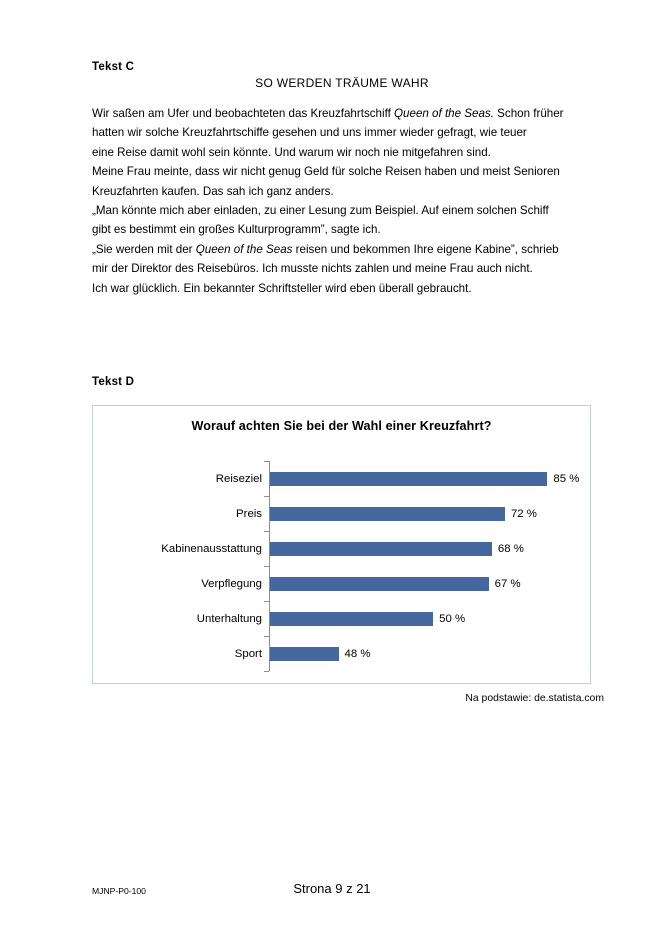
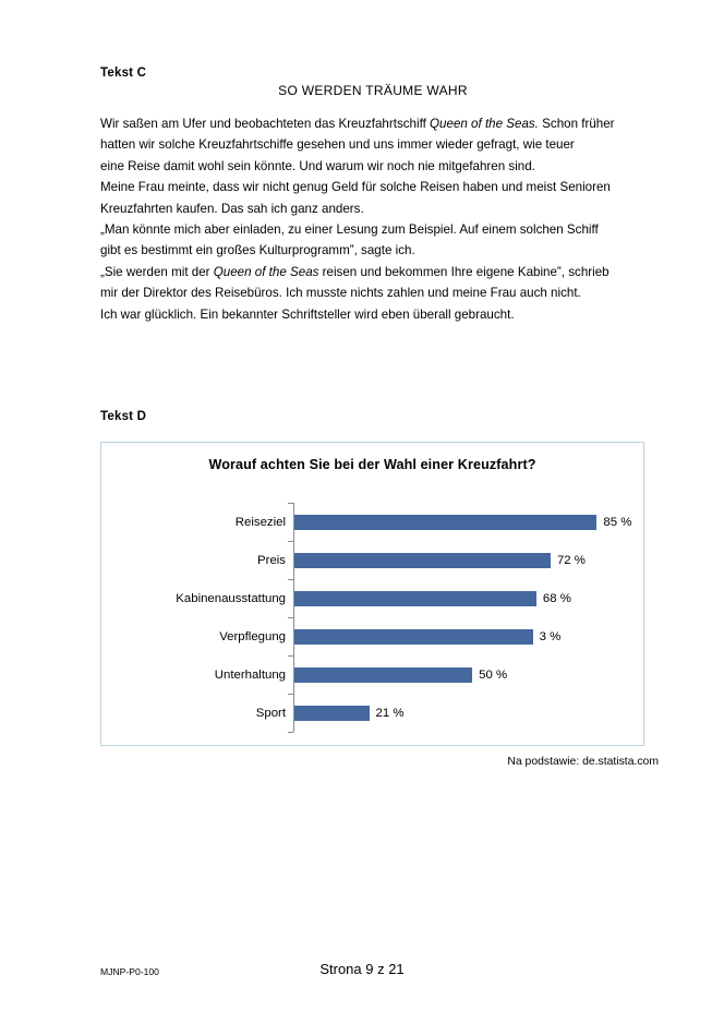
  Tekst C
  SO WERDEN TRÄUME WAHR
  Wir saßen am Ufer und beobachteten das Kreuzfahrtschiff Queen of the Seas. Schon früher
  hatten wir solche Kreuzfahrtschiffe gesehen und uns immer wieder gefragt, wie teuer
  eine Reise damit wohl sein könnte. Und warum wir noch nie mitgefahren sind.
  Meine Frau meinte, dass wir nicht genug Geld für solche Reisen haben und meist Senioren
  Kreuzfahrten kaufen. Das sah ich ganz anders.
  „Man könnte mich aber einladen, zu einer Lesung zum Beispiel. Auf einem solchen Schiff
  gibt es bestimmt ein großes Kulturprogramm”, sagte ich.
  „Sie werden mit der Queen of the Seas reisen und bekommen Ihre eigene Kabine”, schrieb
  mir der Direktor des Reisebüros. Ich musste nichts zahlen und meine Frau auch nicht.
  Ich war glücklich. Ein bekannter Schriftsteller wird eben überall gebraucht.
  Tekst D
  Worauf achten Sie bei der Wahl einer Kreuzfahrt?
  Reiseziel
  85 %
  Preis
  72 %
  Kabinenausstattung
  68 %
  Verpflegung
- 67 %
+ 3 %
  Unterhaltung
  50 %
  Sport
- 48 %
+ 21 %
  Na podstawie: de.statista.com
  MJNP-P0-100
  Strona 9 z 21
